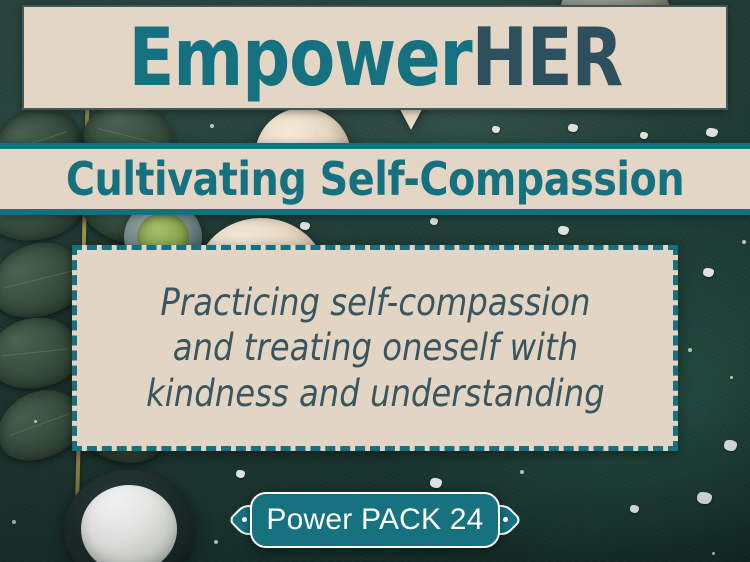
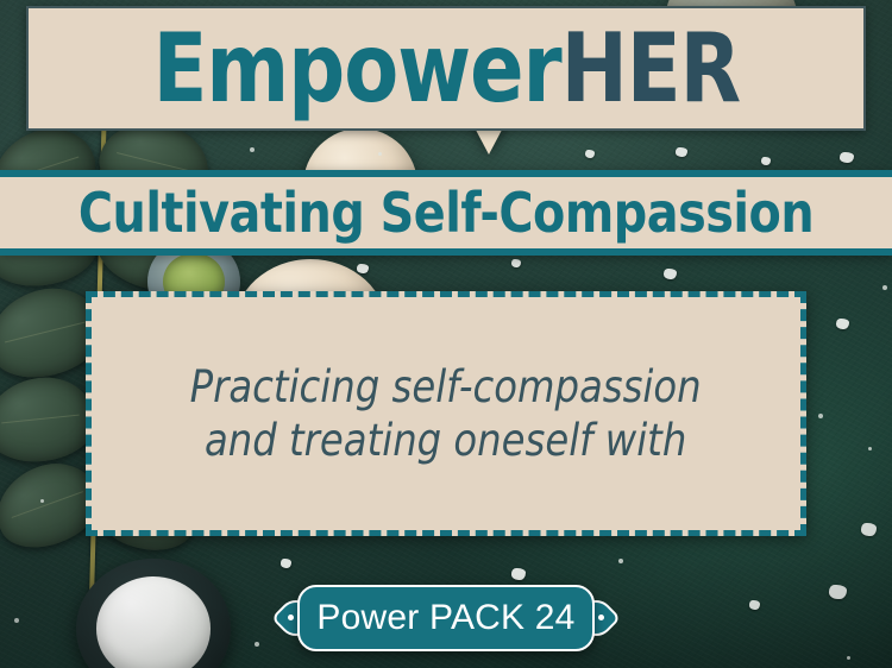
  EmpowerHER
  Cultivating Self-Compassion
  Practicing self-compassion
  and treating oneself with
- kindness and understanding
  Power PACK 24
